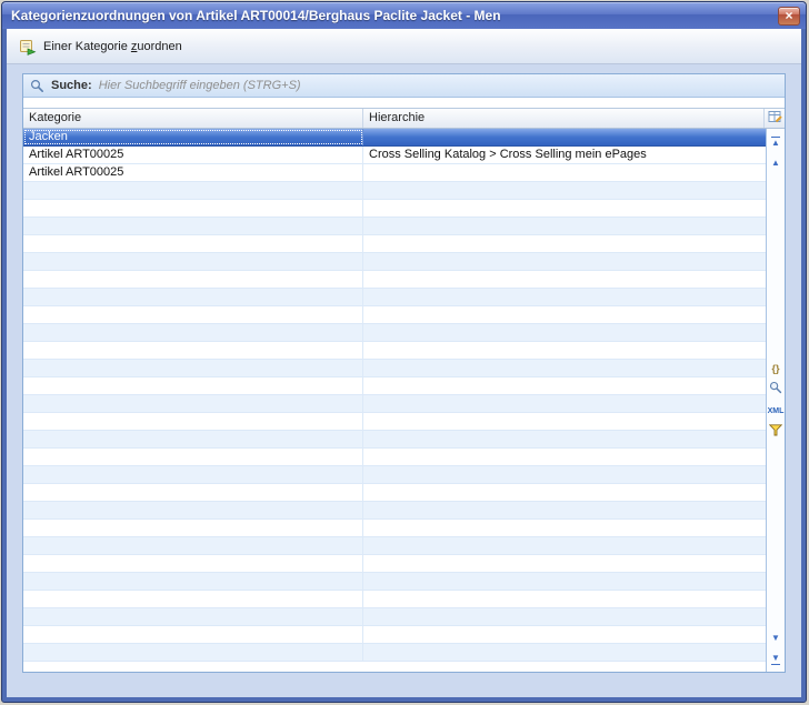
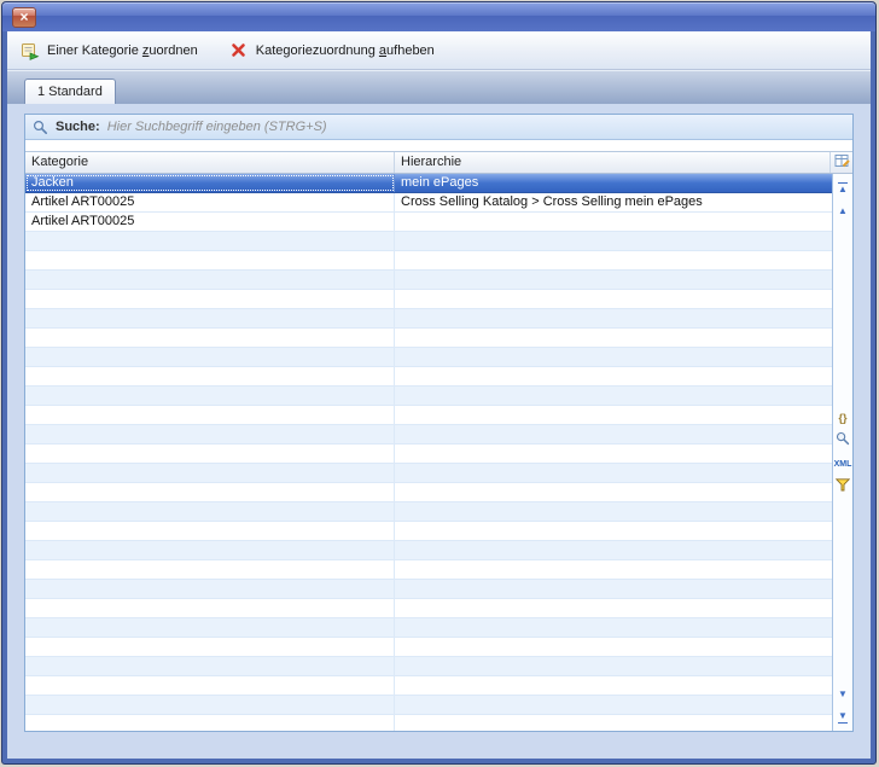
- Kategorienzuordnungen von Artikel ART00014/Berghaus Paclite Jacket - Men
  ×
  Einer Kategorie zuordnen
+ Kategoriezuordnung aufheben
+ 1 Standard
  Suche:
  Hier Suchbegriff eingeben (STRG+S)
  Kategorie
  Hierarchie
  Jacken
+ mein ePages
  Artikel ART00025
  Cross Selling Katalog > Cross Selling mein ePages
  Artikel ART00025
  ▲
  ▲
  {}
  ▼
  ▼
